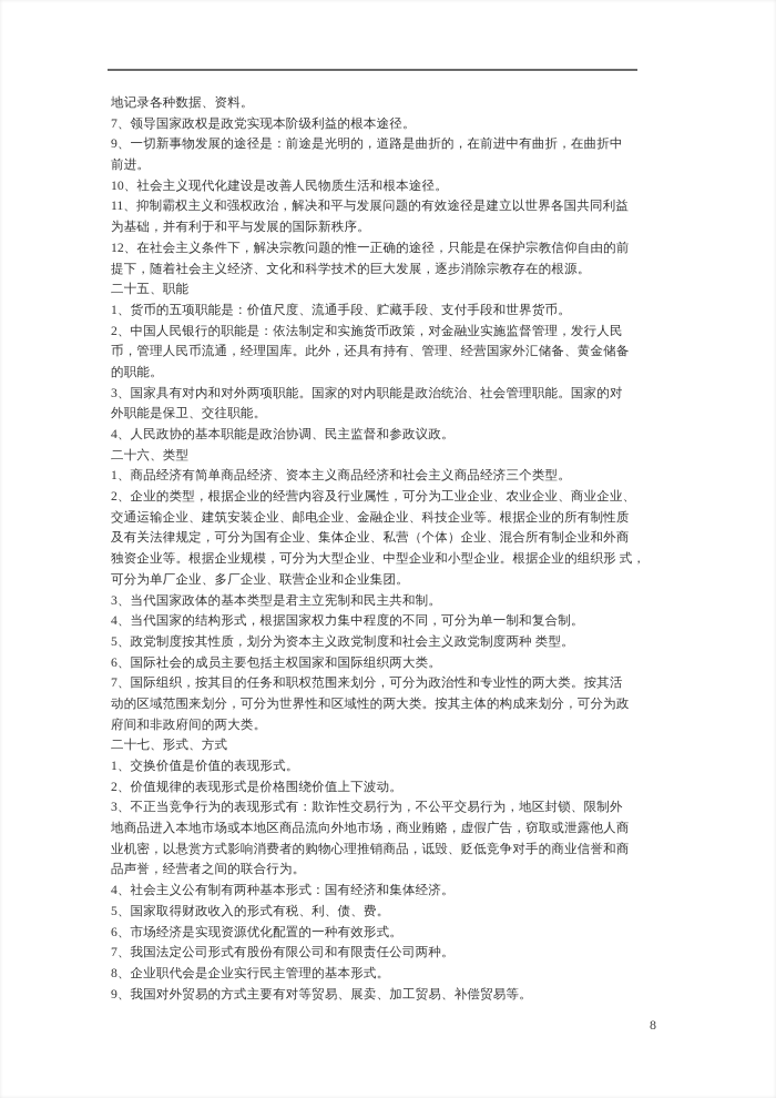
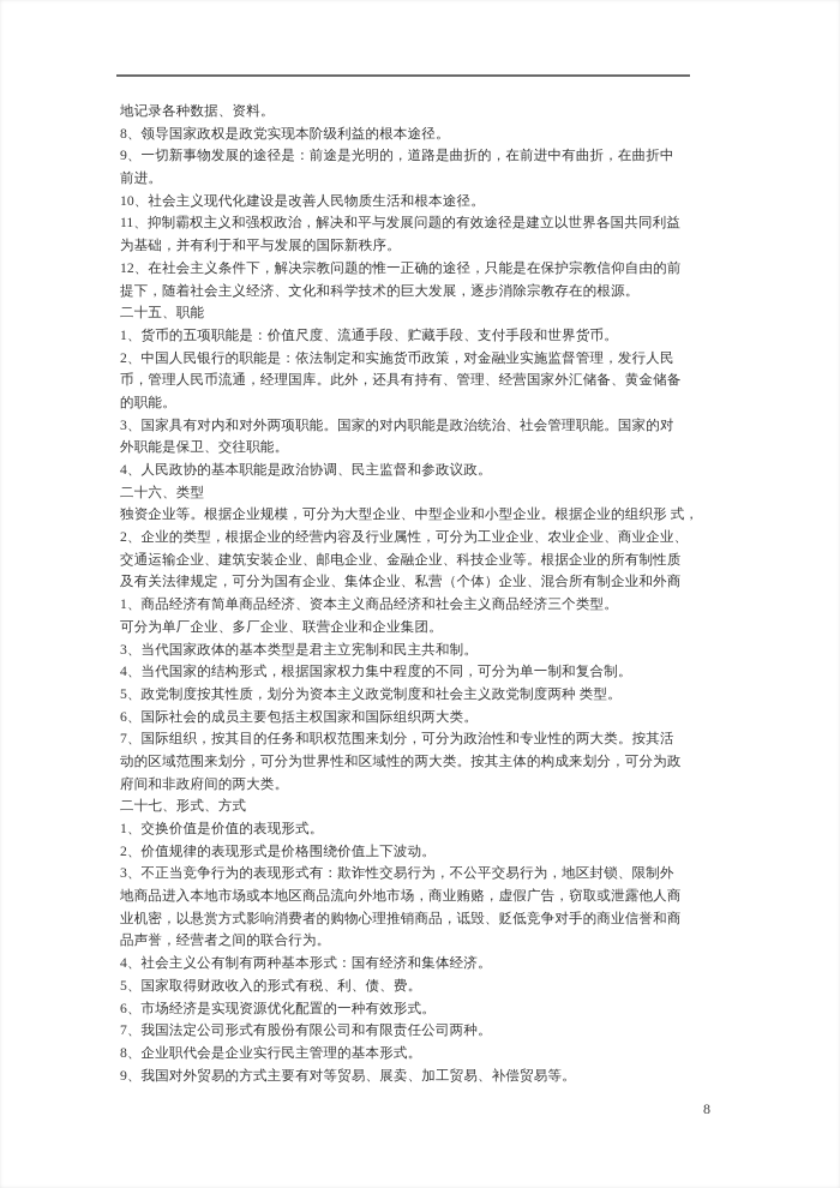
  地记录各种数据、资料。
- 7、领导国家政权是政党实现本阶级利益的根本途径。
+ 8、领导国家政权是政党实现本阶级利益的根本途径。
  9、一切新事物发展的途径是：前途是光明的，道路是曲折的，在前进中有曲折，在曲折中
  前进。
  10、社会主义现代化建设是改善人民物质生活和根本途径。
  11、抑制霸权主义和强权政治，解决和平与发展问题的有效途径是建立以世界各国共同利益
  为基础，并有利于和平与发展的国际新秩序。
  12、在社会主义条件下，解决宗教问题的惟一正确的途径，只能是在保护宗教信仰自由的前
  提下，随着社会主义经济、文化和科学技术的巨大发展，逐步消除宗教存在的根源。
  二十五、职能
  1、货币的五项职能是：价值尺度、流通手段、贮藏手段、支付手段和世界货币。
  2、中国人民银行的职能是：依法制定和实施货币政策，对金融业实施监督管理，发行人民
  币，管理人民币流通，经理国库。此外，还具有持有、管理、经营国家外汇储备、黄金储备
  的职能。
  3、国家具有对内和对外两项职能。国家的对内职能是政治统治、社会管理职能。国家的对
  外职能是保卫、交往职能。
  4、人民政协的基本职能是政治协调、民主监督和参政议政。
  二十六、类型
- 1、商品经济有简单商品经济、资本主义商品经济和社会主义商品经济三个类型。
+ 独资企业等。根据企业规模，可分为大型企业、中型企业和小型企业。根据企业的组织形 式，
  2、企业的类型，根据企业的经营内容及行业属性，可分为工业企业、农业企业、商业企业、
  交通运输企业、建筑安装企业、邮电企业、金融企业、科技企业等。根据企业的所有制性质
  及有关法律规定，可分为国有企业、集体企业、私营（个体）企业、混合所有制企业和外商
- 独资企业等。根据企业规模，可分为大型企业、中型企业和小型企业。根据企业的组织形 式，
+ 1、商品经济有简单商品经济、资本主义商品经济和社会主义商品经济三个类型。
  可分为单厂企业、多厂企业、联营企业和企业集团。
  3、当代国家政体的基本类型是君主立宪制和民主共和制。
  4、当代国家的结构形式，根据国家权力集中程度的不同，可分为单一制和复合制。
  5、政党制度按其性质，划分为资本主义政党制度和社会主义政党制度两种 类型。
  6、国际社会的成员主要包括主权国家和国际组织两大类。
  7、国际组织，按其目的任务和职权范围来划分，可分为政治性和专业性的两大类。按其活
  动的区域范围来划分，可分为世界性和区域性的两大类。按其主体的构成来划分，可分为政
  府间和非政府间的两大类。
  二十七、形式、方式
  1、交换价值是价值的表现形式。
  2、价值规律的表现形式是价格围绕价值上下波动。
  3、不正当竞争行为的表现形式有：欺诈性交易行为，不公平交易行为，地区封锁、限制外
  地商品进入本地市场或本地区商品流向外地市场，商业贿赂，虚假广告，窃取或泄露他人商
  业机密，以悬赏方式影响消费者的购物心理推销商品，诋毁、贬低竞争对手的商业信誉和商
  品声誉，经营者之间的联合行为。
  4、社会主义公有制有两种基本形式：国有经济和集体经济。
  5、国家取得财政收入的形式有税、利、债、费。
  6、市场经济是实现资源优化配置的一种有效形式。
  7、我国法定公司形式有股份有限公司和有限责任公司两种。
  8、企业职代会是企业实行民主管理的基本形式。
  9、我国对外贸易的方式主要有对等贸易、展卖、加工贸易、补偿贸易等。
  8
